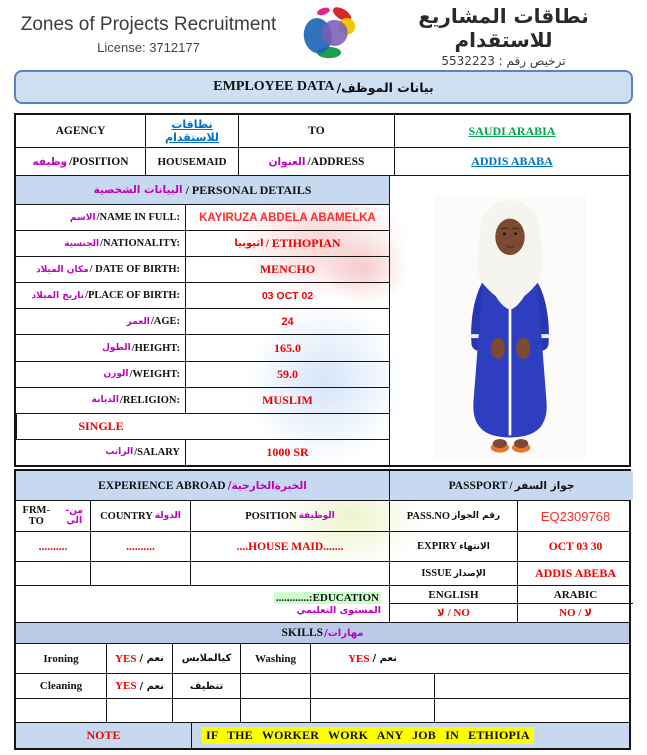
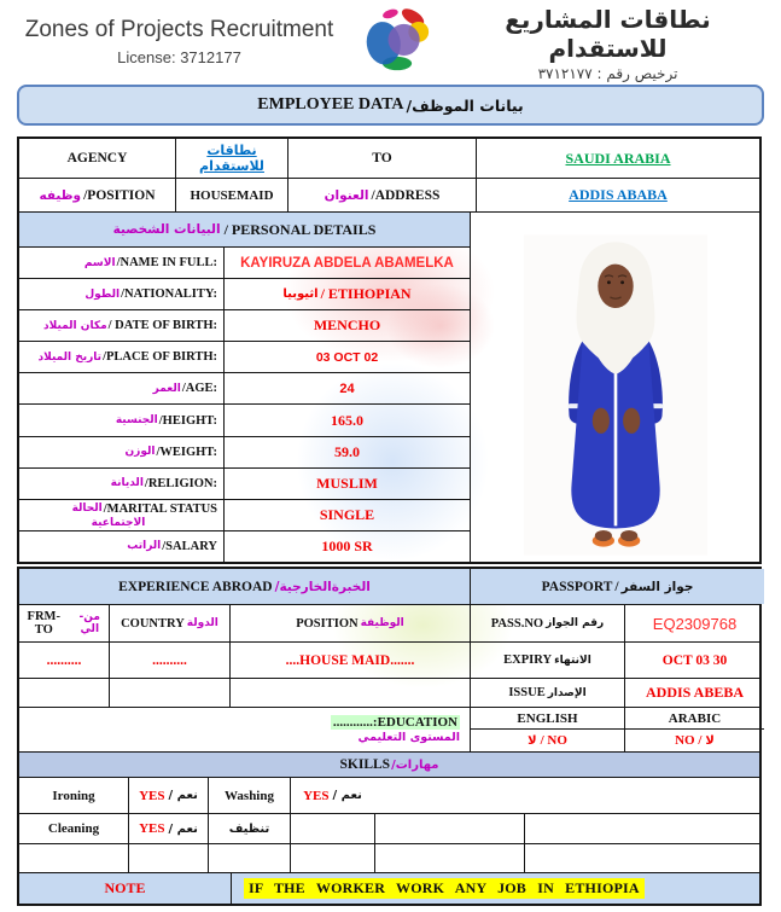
  Zones of Projects Recruitment
  License: 3712177
  نطاقات المشاريع للاستقدام
- ترخيص رقم : 5532223
+ ترخيص رقم : ٣٧١٢١٧٧
  EMPLOYEE DATA
  /بيانات الموظف
  AGENCY
  نطاقات للاستقدام
  TO
  SAUDI ARABIA
  وظيفه
  /POSITION
  HOUSEMAID
  العنوان
  /ADDRESS
  ADDIS ABABA
  البيانات الشخصية
  / PERSONAL DETAILS
  الاسم
  /NAME IN FULL:
  KAYIRUZA ABDELA ABAMELKA
- الجنسية
+ الطول
  /NATIONALITY:
  اثيوبيا
  / ETIHOPIAN
  مكان الميلاد
  / DATE OF BIRTH:
  MENCHO
  تاريخ الميلاد
  /PLACE OF BIRTH:
  03 OCT 02
  العمر
  /AGE:
  24
- الطول
+ الجنسية
  /HEIGHT:
  165.0
  الوزن
  /WEIGHT:
  59.0
  الديانة
  /RELIGION:
  MUSLIM
+ الحالة
+ /MARITAL STATUS
+ الاجتماعية
  SINGLE
  الراتب
  /SALARY
  1000 SR
  EXPERIENCE ABROAD
  /الخبرةالخارجية
  PASSPORT
  /
  جواز السفر
  FRM-TO
  من-الي
  COUNTRY
  الدولة
  POSITION
  الوظيفة
  PASS.NO
  رقم الجواز
  EQ2309768
  ..........
  ..........
  ....HOUSE MAID.......
  EXPIRY
  الانتهاء
  OCT 03 30
  ISSUE
  الإصدار
  ADDIS ABEBA
  ............:EDUCATION
  المستوى التعليمي
  ENGLISH
  ARABIC
  لا
  / NO
  NO /
  لا
  SKILLS
  /مهارات
  Ironing
  YES
  / نعم
- كيالملابس
  Washing
  YES
  / نعم
  Cleaning
  YES
  / نعم
  تنظيف
  NOTE
  IF THE WORKER WORK ANY JOB IN ETHIOPIA
